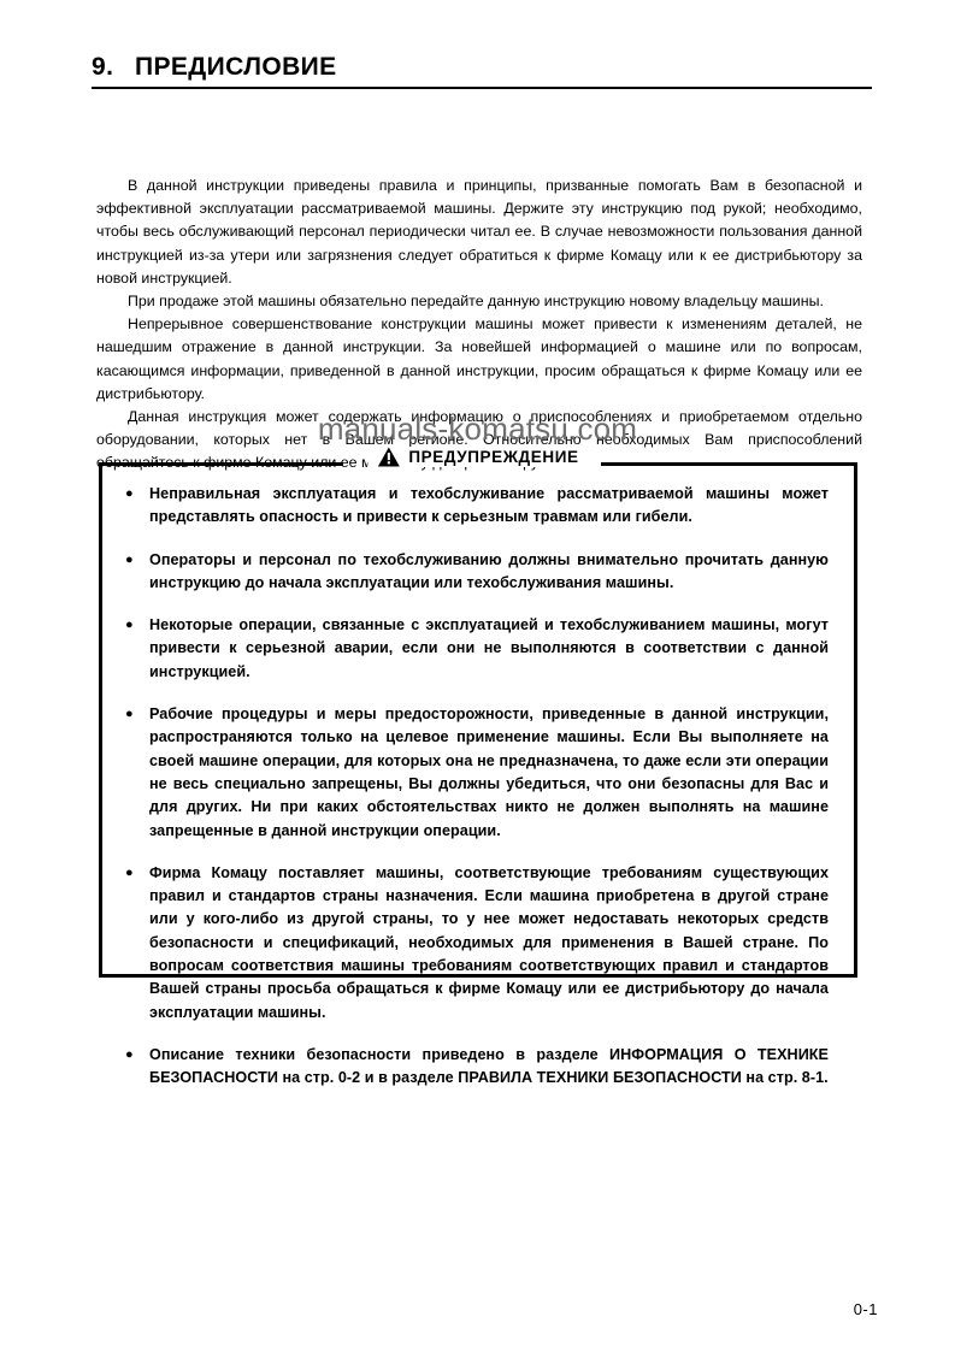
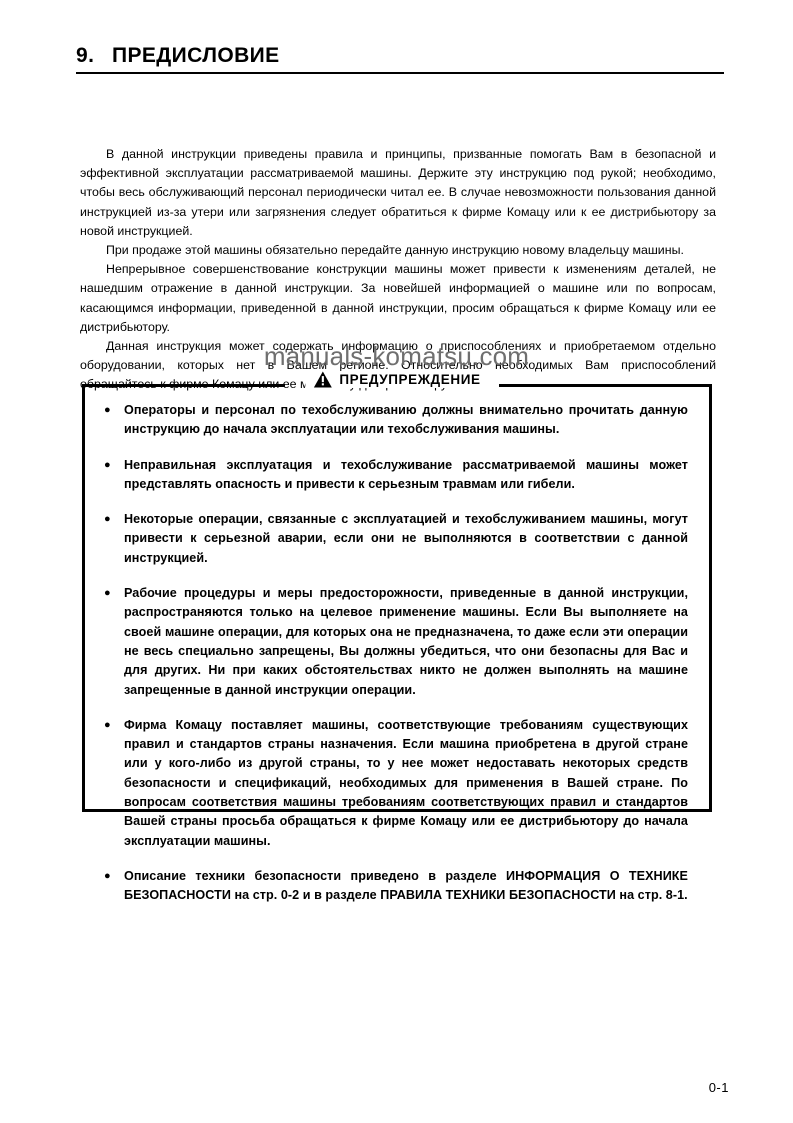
  9.
  ПРЕДИСЛОВИЕ
  В данной инструкции приведены правила и принципы, призванные помогать Вам в безопасной и эффективной эксплуатации рассматриваемой машины. Держите эту инструкцию под рукой; необходимо, чтобы весь обслуживающий персонал периодически читал ее. В случае невозможности пользования данной инструкцией из-за утери или загрязнения следует обратиться к фирме Комацу или к ее дистрибьютору за новой инструкцией.
  При продаже этой машины обязательно передайте данную инструкцию новому владельцу машины.
  Непрерывное совершенствование конструкции машины может привести к изменениям деталей, не нашедшим отражение в данной инструкции. За новейшей информацией о машине или по вопросам, касающимся информации, приведенной в данной инструкции, просим обращаться к фирме Комацу или ее дистрибьютору.
  Данная инструкция может содержать информацию о приспособлениях и приобретаемом отдельно оборудовании, которых нет в Вашем регионе. Относительно необходимых Вам приспособлений ее м
  manuals-komatsu.com
  ПРЕДУПРЕЖДЕНИЕ
  ●
- Неправильная эксплуатация и техобслуживание рассматриваемой машины может представлять опасность и привести к серьезным травмам или гибели.
+ Операторы и персонал по техобслуживанию должны внимательно прочитать данную инструкцию до начала эксплуатации или техобслуживания машины.
  ●
- Операторы и персонал по техобслуживанию должны внимательно прочитать данную инструкцию до начала эксплуатации или техобслуживания машины.
+ Неправильная эксплуатация и техобслуживание рассматриваемой машины может представлять опасность и привести к серьезным травмам или гибели.
  ●
  Некоторые операции, связанные с эксплуатацией и техобслуживанием машины, могут привести к серьезной аварии, если они не выполняются в соответствии с данной инструкцией.
  ●
  Рабочие процедуры и меры предосторожности, приведенные в данной инструкции, распространяются только на целевое применение машины. Если Вы выполняете на своей машине операции, для которых она не предназначена, то даже если эти операции не весь специально запрещены, Вы должны убедиться, что они безопасны для Вас и для других. Ни при каких обстоятельствах никто не должен выполнять на машине запрещенные в данной инструкции операции.
  ●
  Фирма Комацу поставляет машины, соответствующие требованиям существующих правил и стандартов страны назначения. Если машина приобретена в другой стране или у кого-либо из другой страны, то у нее может недоставать некоторых средств безопасности и спецификаций, необходимых для применения в Вашей стране. По вопросам соответствия машины требованиям соответствующих правил и стандартов Вашей страны просьба обращаться к фирме Комацу или ее дистрибьютору до начала эксплуатации машины.
  ●
  Описание техники безопасности приведено в разделе ИНФОРМАЦИЯ О ТЕХНИКЕ БЕЗОПАСНОСТИ на стр. 0-2 и в разделе ПРАВИЛА ТЕХНИКИ БЕЗОПАСНОСТИ на стр. 8-1.
  0-1
